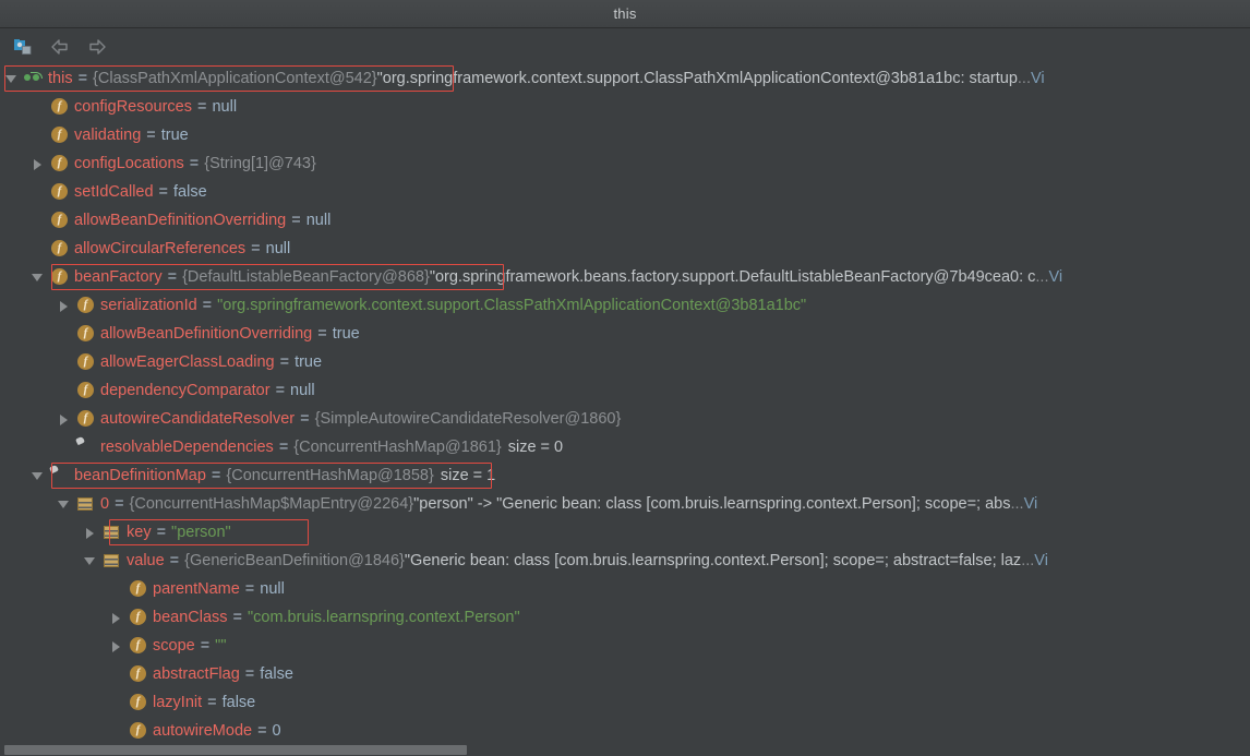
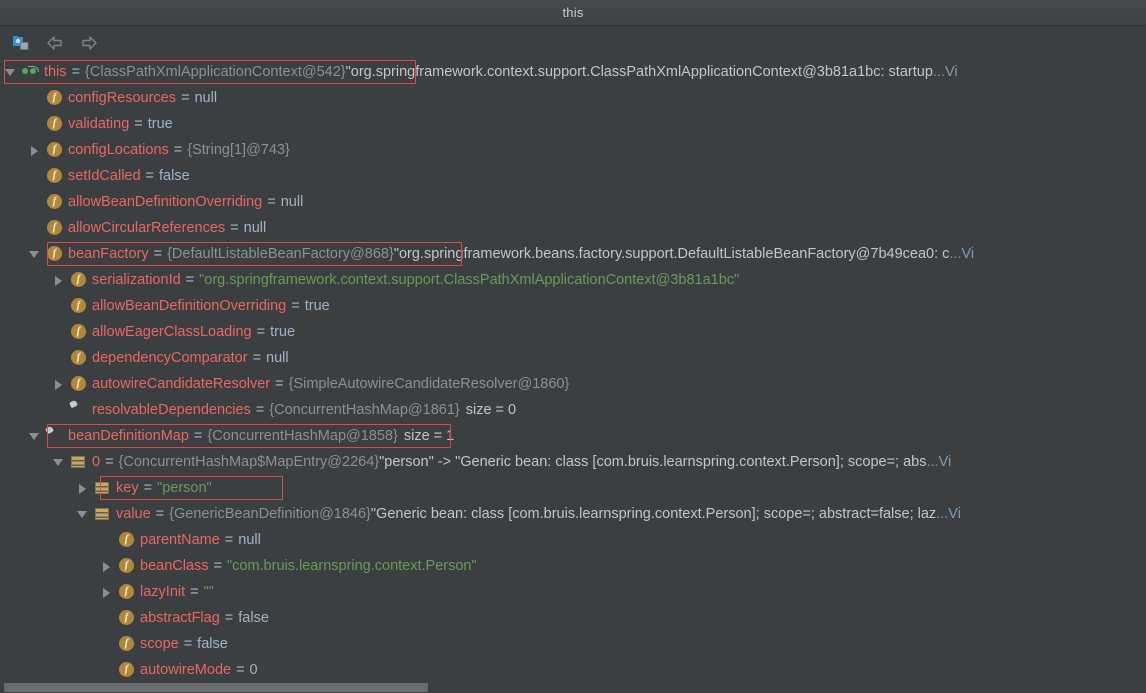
  this
  this
  =
  {ClassPathXmlApplicationContext@542}
  "org.springframework.context.support.ClassPathXmlApplicationContext@3b81a1bc: startup
  ...
  Vi
  configResources
  =
  null
  validating
  =
  true
  configLocations
  =
  {String[1]@743}
  setIdCalled
  =
  false
  allowBeanDefinitionOverriding
  =
  null
  allowCircularReferences
  =
  null
  beanFactory
  =
  {DefaultListableBeanFactory@868}
  "org.springframework.beans.factory.support.DefaultListableBeanFactory@7b49cea0: c
  ...
  Vi
  serializationId
  =
  "org.springframework.context.support.ClassPathXmlApplicationContext@3b81a1bc"
  allowBeanDefinitionOverriding
  =
  true
  allowEagerClassLoading
  =
  true
  dependencyComparator
  =
  null
  autowireCandidateResolver
  =
  {SimpleAutowireCandidateResolver@1860}
  resolvableDependencies
  =
  {ConcurrentHashMap@1861}
  size = 0
  beanDefinitionMap
  =
  {ConcurrentHashMap@1858}
  size = 1
  0
  =
  {ConcurrentHashMap$MapEntry@2264}
  "person" -> "Generic bean: class [com.bruis.learnspring.context.Person]; scope=; abs
  ...
  Vi
  key
  =
  "person"
  value
  =
  {GenericBeanDefinition@1846}
  "Generic bean: class [com.bruis.learnspring.context.Person]; scope=; abstract=false; laz
  ...
  Vi
  parentName
  =
  null
  beanClass
  =
  "com.bruis.learnspring.context.Person"
- scope
+ lazyInit
  =
  ""
  abstractFlag
  =
  false
- lazyInit
+ scope
  =
  false
  autowireMode
  =
  0
